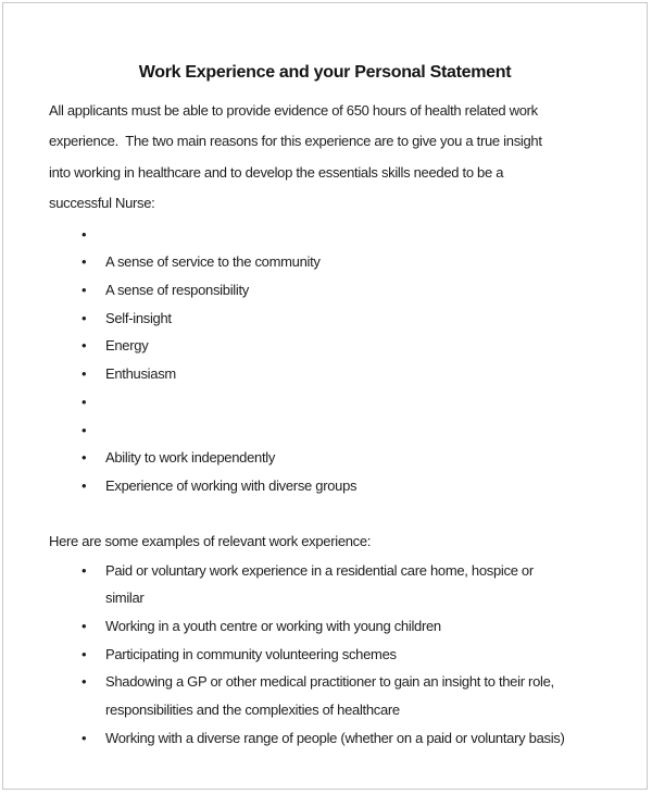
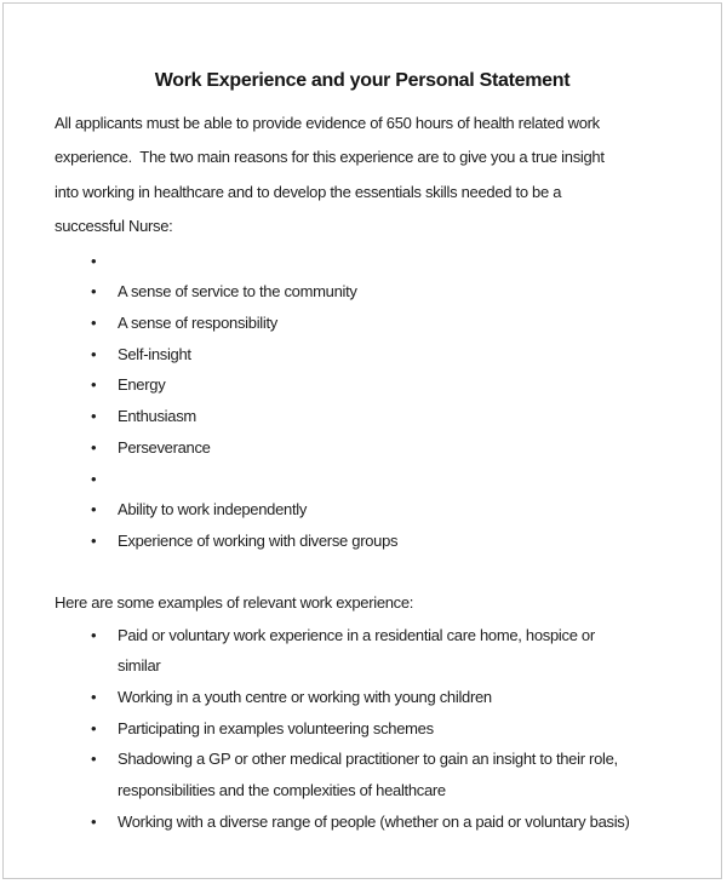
  Work Experience and your Personal Statement
  All applicants must be able to provide evidence of 650 hours of health related work
  experience. The two main reasons for this experience are to give you a true insight
  into working in healthcare and to develop the essentials skills needed to be a
  successful Nurse:
  •
  •
  A sense of service to the community
  •
  A sense of responsibility
  •
  Self-insight
  •
  Energy
  •
  Enthusiasm
  •
+ Perseverance
  •
  •
  Ability to work independently
  •
  Experience of working with diverse groups
  Here are some examples of relevant work experience:
  •
  Paid or voluntary work experience in a residential care home, hospice or
  similar
  •
  Working in a youth centre or working with young children
  •
- Participating in community volunteering schemes
+ Participating in examples volunteering schemes
  •
  Shadowing a GP or other medical practitioner to gain an insight to their role,
  responsibilities and the complexities of healthcare
  •
  Working with a diverse range of people (whether on a paid or voluntary basis)
